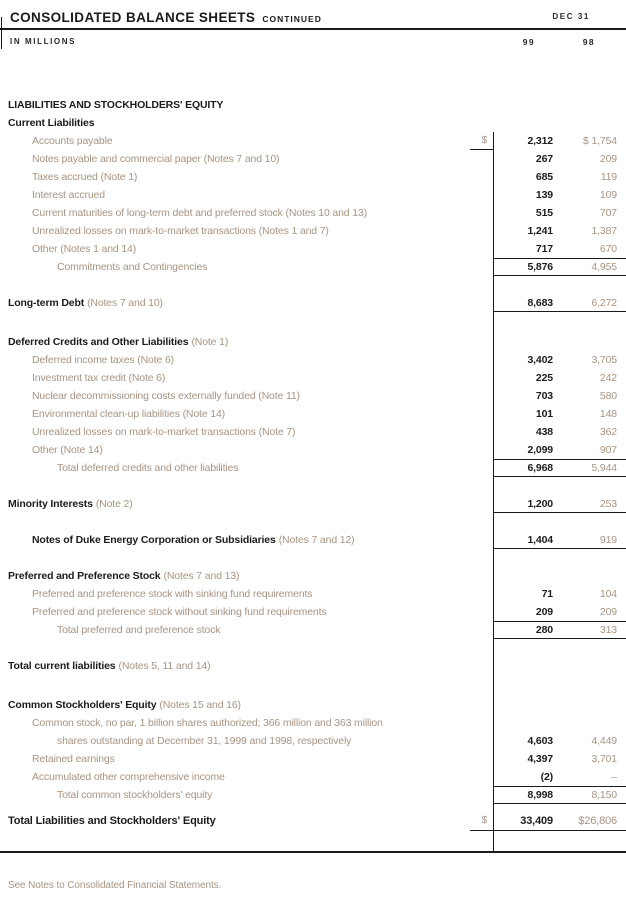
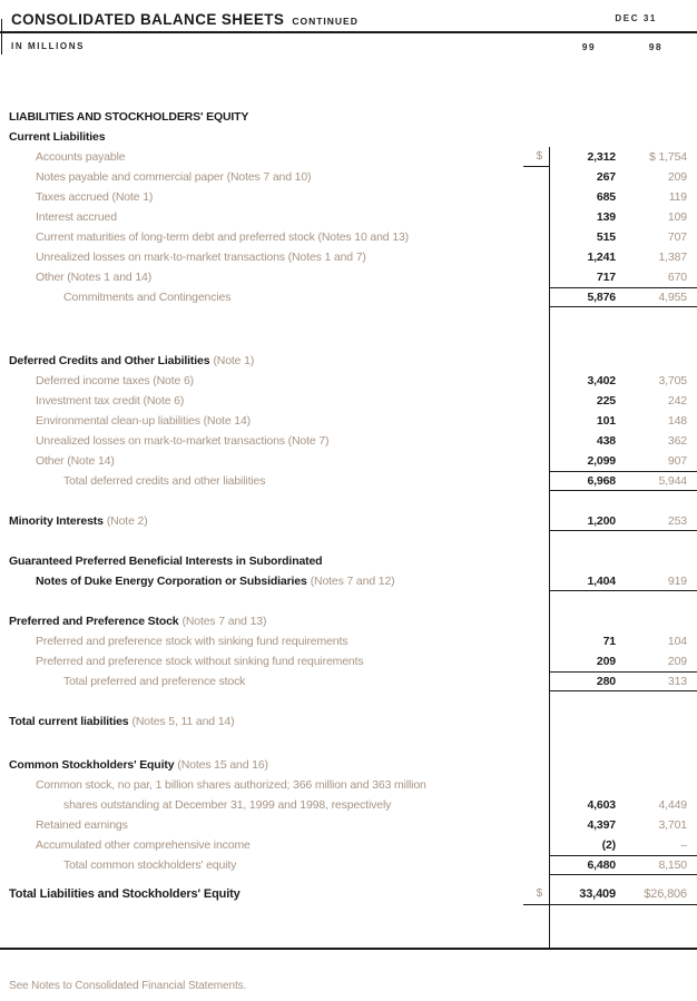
  CONSOLIDATED BALANCE SHEETS CONTINUED
  DEC 31
  IN MILLIONS
  99
  98
  LIABILITIES AND STOCKHOLDERS' EQUITY
  Current Liabilities
  Accounts payable
  $
  2,312
  $ 1,754
  Notes payable and commercial paper (Notes 7 and 10)
  267
  209
  Taxes accrued (Note 1)
  685
  119
  Interest accrued
  139
  109
  Current maturities of long-term debt and preferred stock (Notes 10 and 13)
  515
  707
  Unrealized losses on mark-to-market transactions (Notes 1 and 7)
  1,241
  1,387
  Other (Notes 1 and 14)
  717
  670
  Commitments and Contingencies
  5,876
  4,955
- Long-term Debt (Notes 7 and 10)
- 8,683
- 6,272
  Deferred Credits and Other Liabilities (Note 1)
  Deferred income taxes (Note 6)
  3,402
  3,705
  Investment tax credit (Note 6)
  225
  242
- Nuclear decommissioning costs externally funded (Note 11)
- 703
- 580
  Environmental clean-up liabilities (Note 14)
  101
  148
  Unrealized losses on mark-to-market transactions (Note 7)
  438
  362
  Other (Note 14)
  2,099
  907
  Total deferred credits and other liabilities
  6,968
  5,944
  Minority Interests (Note 2)
  1,200
  253
+ Guaranteed Preferred Beneficial Interests in Subordinated
  Notes of Duke Energy Corporation or Subsidiaries (Notes 7 and 12)
  1,404
  919
  Preferred and Preference Stock (Notes 7 and 13)
  Preferred and preference stock with sinking fund requirements
  71
  104
  Preferred and preference stock without sinking fund requirements
  209
  209
  Total preferred and preference stock
  280
  313
  Total current liabilities (Notes 5, 11 and 14)
  Common Stockholders' Equity (Notes 15 and 16)
  Common stock, no par, 1 billion shares authorized; 366 million and 363 million
  shares outstanding at December 31, 1999 and 1998, respectively
  4,603
  4,449
  Retained earnings
  4,397
  3,701
  Accumulated other comprehensive income
  (2)
  –
  Total common stockholders' equity
- 8,998
+ 6,480
  8,150
  Total Liabilities and Stockholders' Equity
  $
  33,409
  $26,806
  See Notes to Consolidated Financial Statements.
